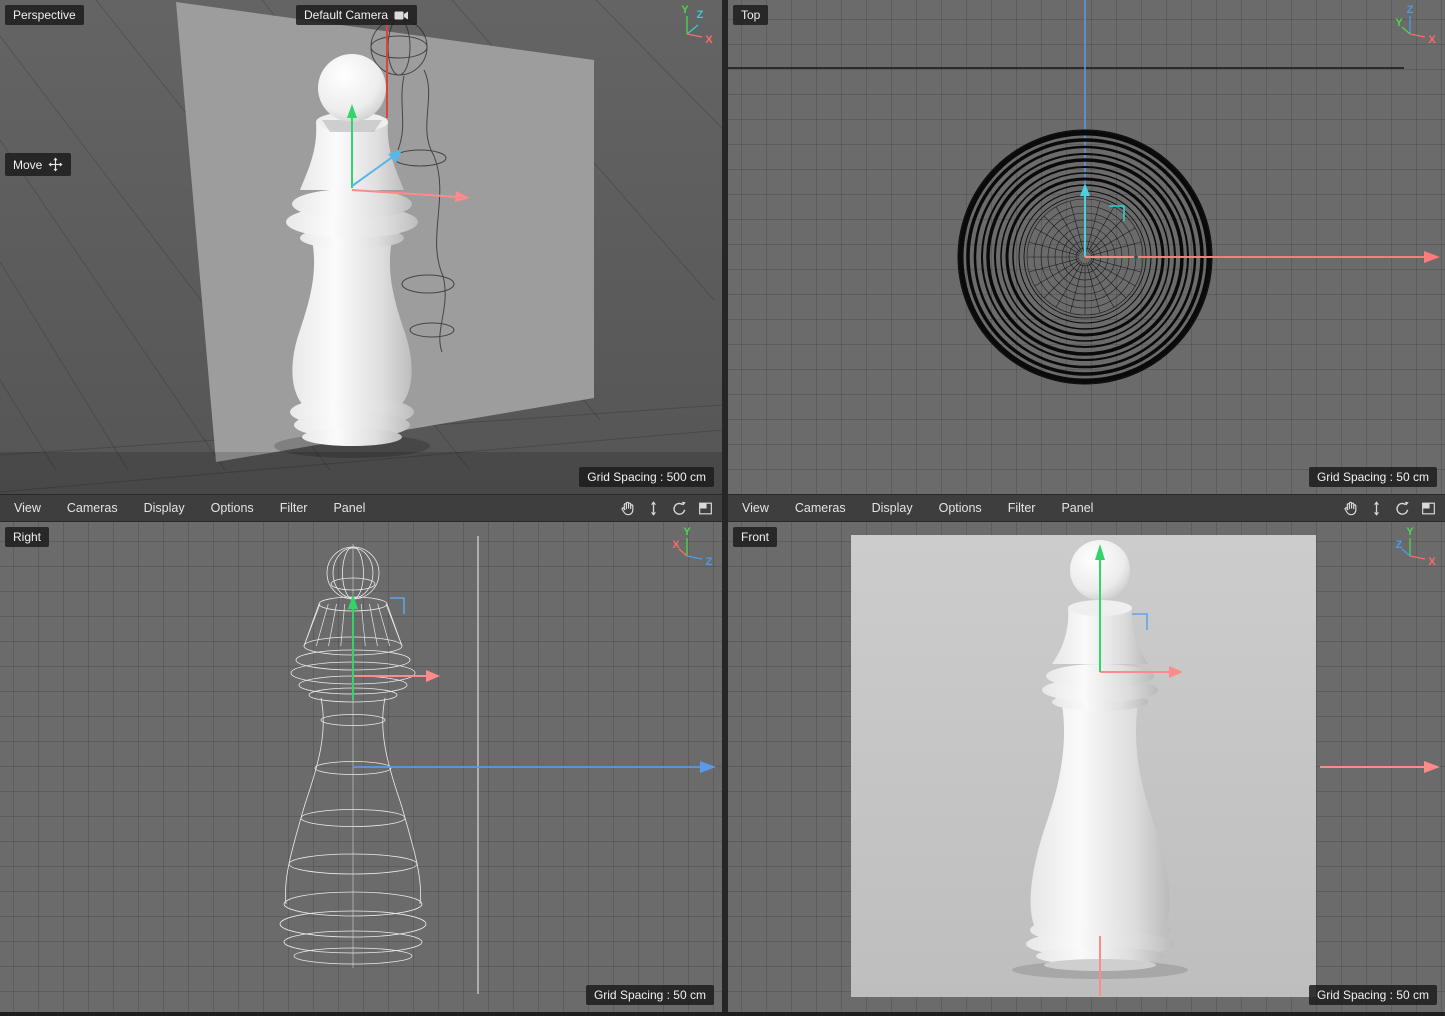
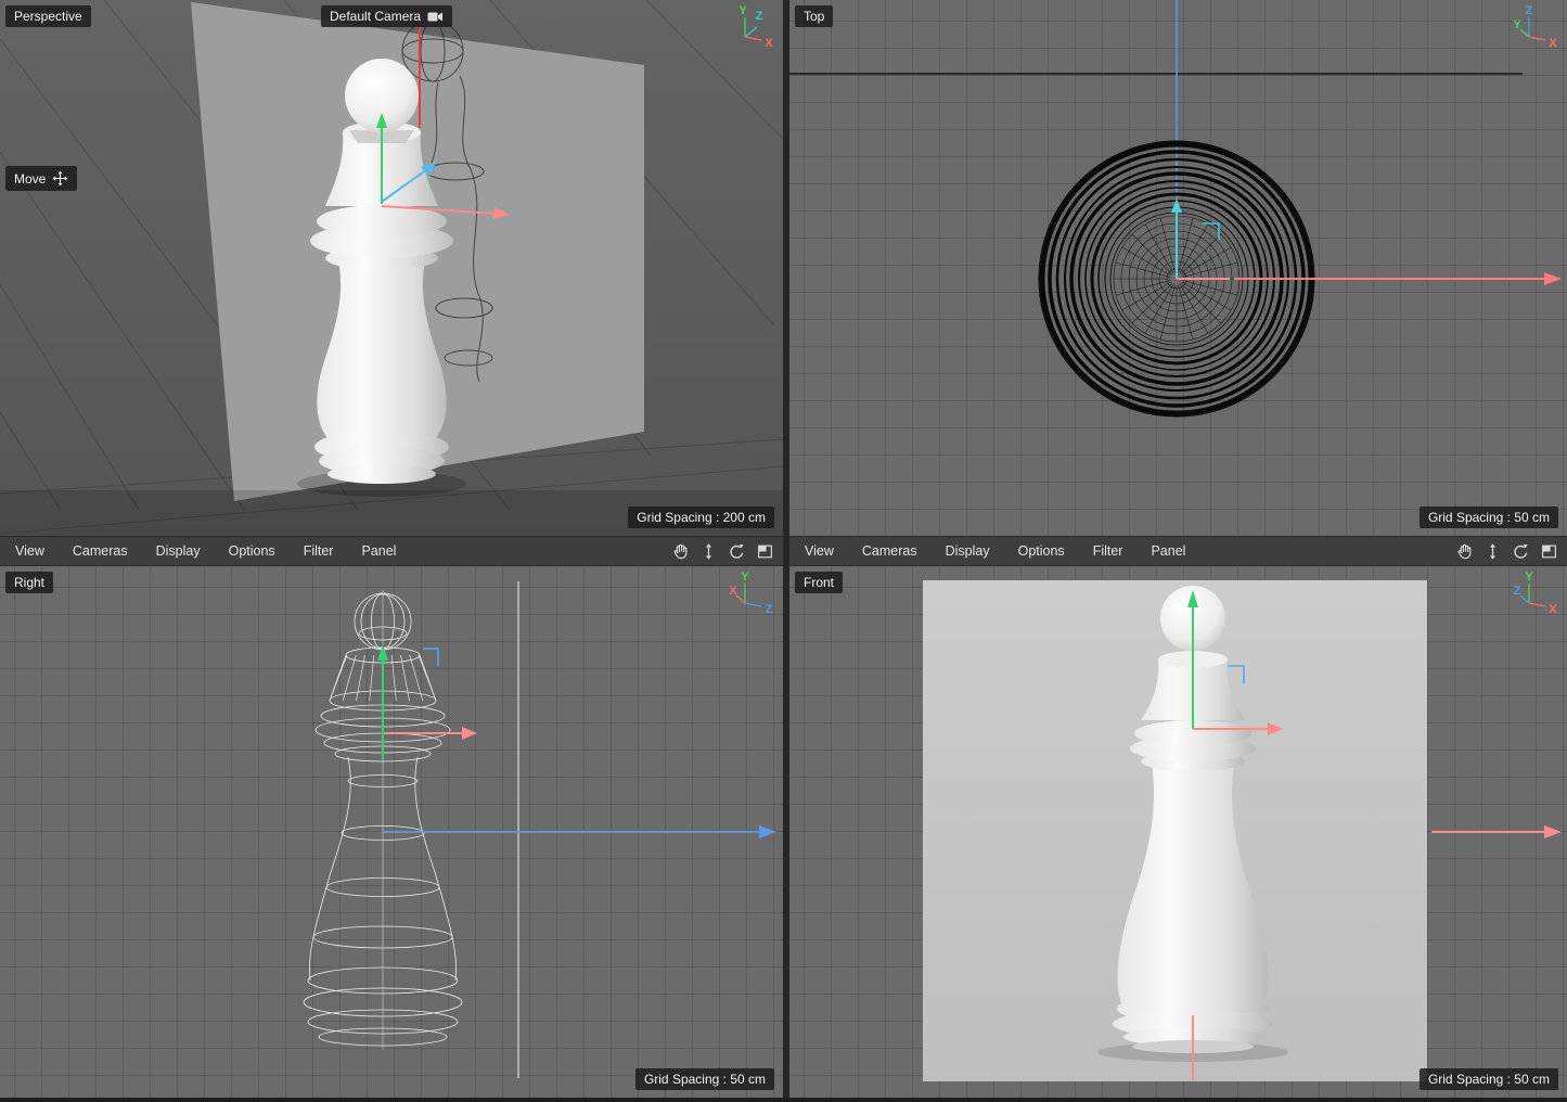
  Perspective
  Default Camera
  Move
  Y
  Z
  X
- Grid Spacing : 500 cm
+ Grid Spacing : 200 cm
  Top
  Z
  Y
  X
  Grid Spacing : 50 cm
  View
  Cameras
  Display
  Options
  Filter
  Panel
  View
  Cameras
  Display
  Options
  Filter
  Panel
  Right
  Y
  X
  Z
  Grid Spacing : 50 cm
  Front
  Y
  Z
  X
  Grid Spacing : 50 cm
